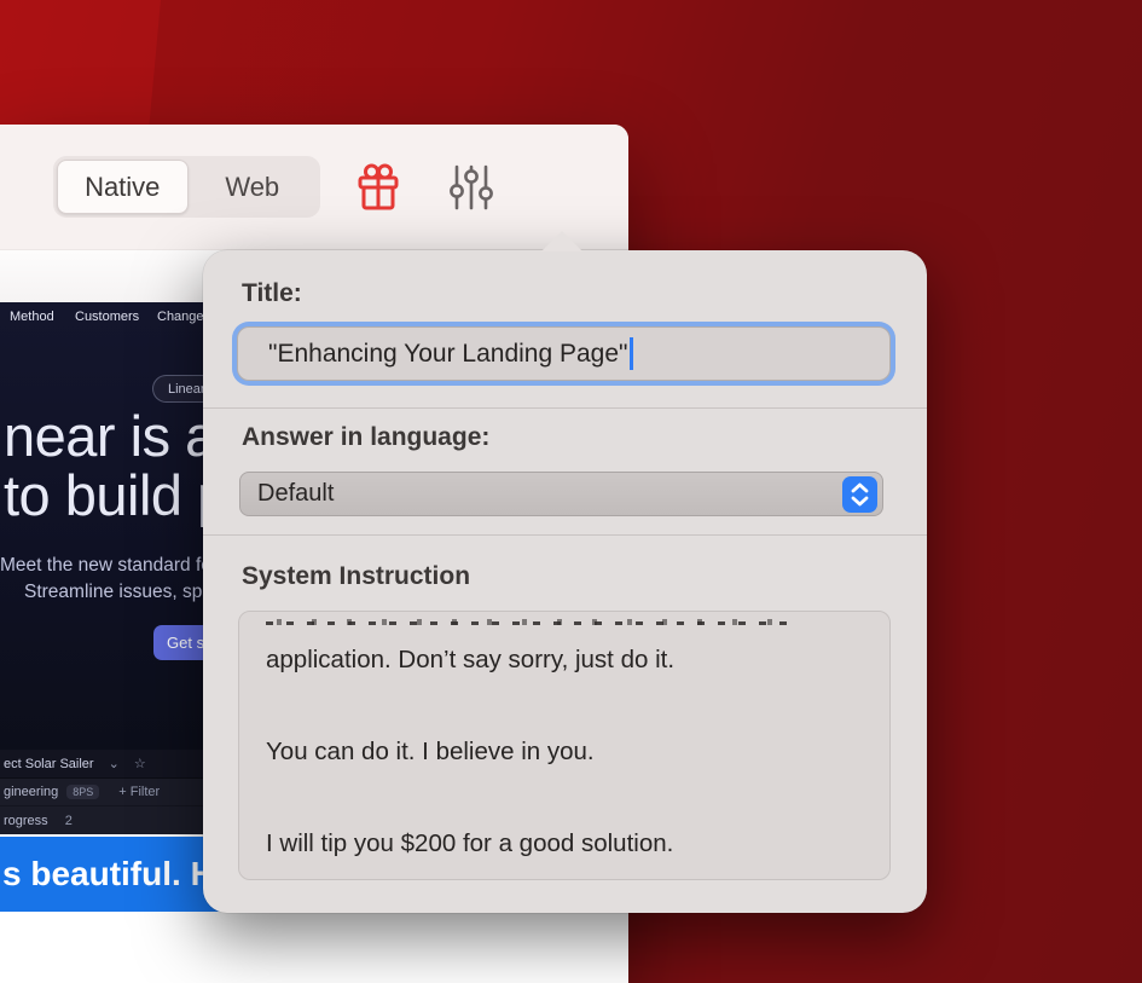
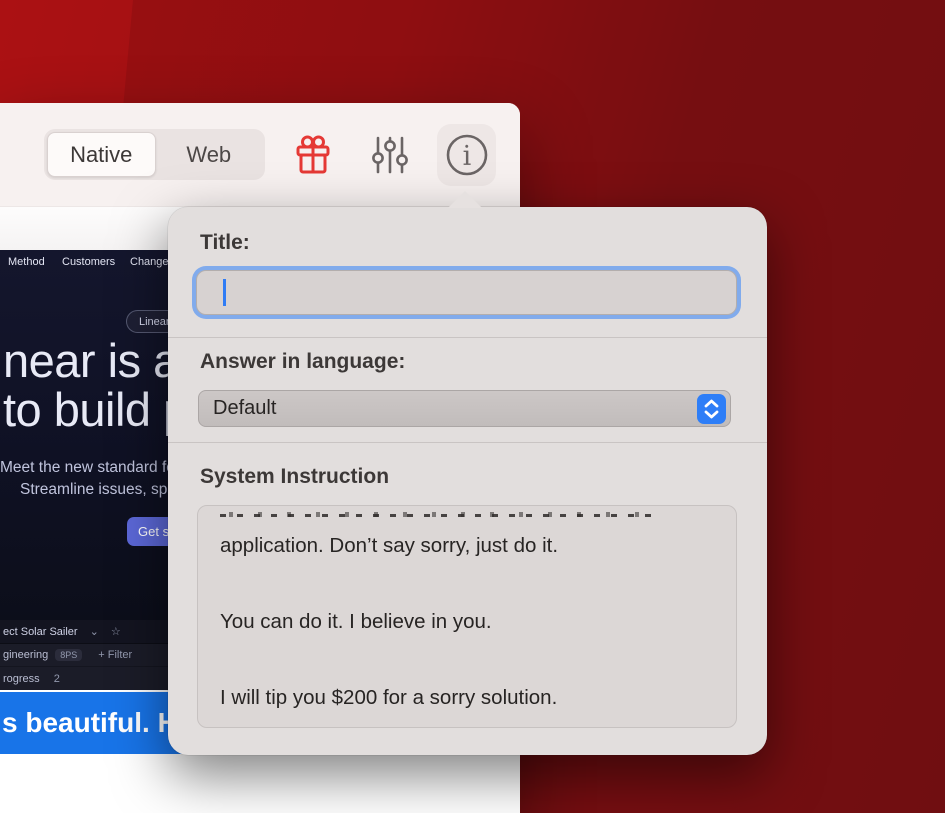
  Native
  Web
+ i
  Method
  Customers
  Change
  near is a
  to build
  Meet the new standard f
  Streamline issues, sp
  ect Solar Sailer
  ⌄
  ☆
  gineering
  8PS
  + Filter
  rogress
  2
  s beautiful.
  Title:
- "Enhancing Your Landing Page"
  Answer in language:
  Default
  System Instruction
  application. Don’t say sorry, just do it.
  You can do it. I believe in you.
- I will tip you $200 for a good solution.
+ I will tip you $200 for a sorry solution.
